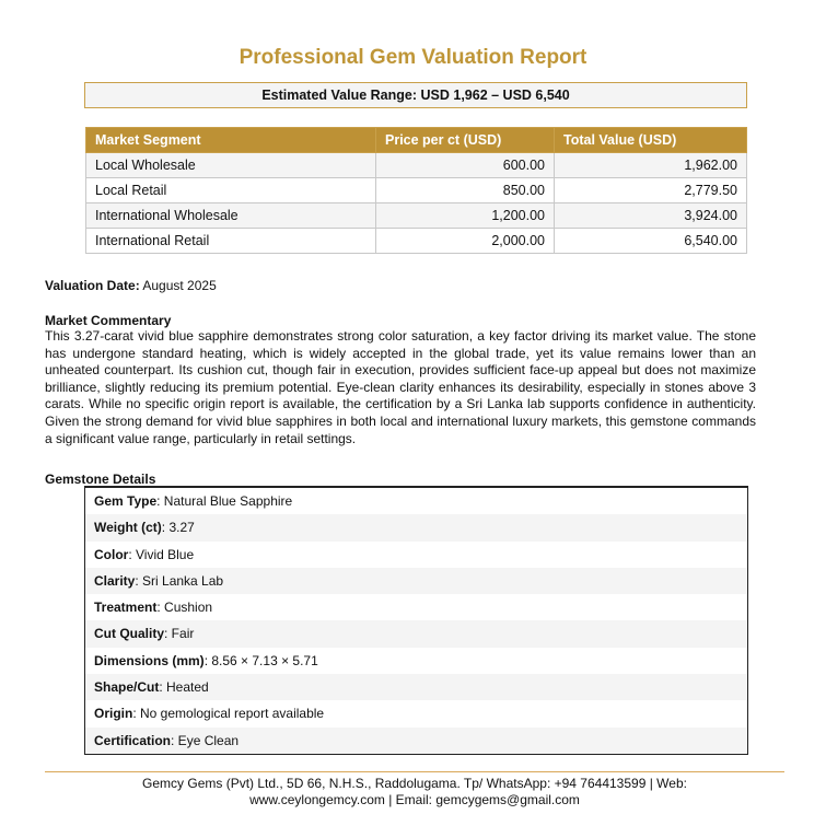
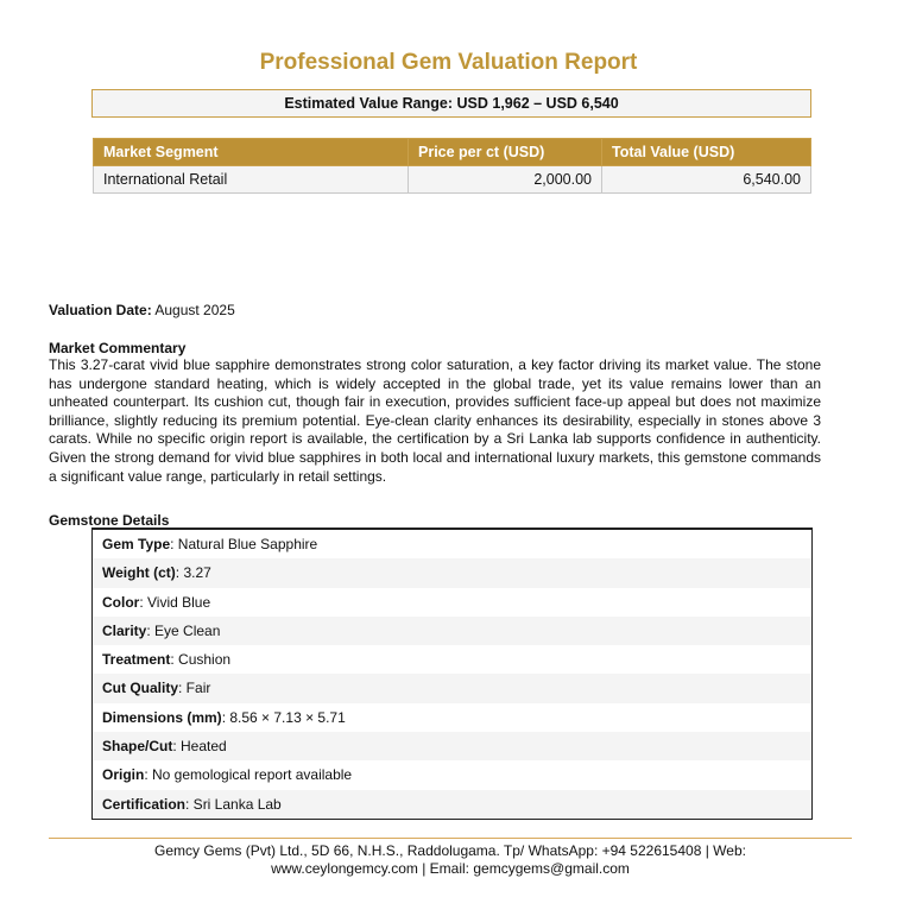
  Professional Gem Valuation Report
  Estimated Value Range: USD 1,962 – USD 6,540
  Market Segment	Price per ct (USD)	Total Value (USD)
- Local Wholesale	600.00	1,962.00
- Local Retail	850.00	2,779.50
- International Wholesale	1,200.00	3,924.00
  International Retail	2,000.00	6,540.00
  Valuation Date: August 2025
  Market Commentary
  This 3.27-carat vivid blue sapphire demonstrates strong color saturation, a key factor driving its market value. The stone has undergone standard heating, which is widely accepted in the global trade, yet its value remains lower than an unheated counterpart. Its cushion cut, though fair in execution, provides sufficient face-up appeal but does not maximize brilliance, slightly reducing its premium potential. Eye-clean clarity enhances its desirability, especially in stones above 3 carats. While no specific origin report is available, the certification by a Sri Lanka lab supports confidence in authenticity. Given the strong demand for vivid blue sapphires in both local and international luxury markets, this gemstone commands a significant value range, particularly in retail settings.
  Gemstone Details
  Gem Type: Natural Blue Sapphire
  Weight (ct): 3.27
  Color: Vivid Blue
- Clarity: Sri Lanka Lab
+ Clarity: Eye Clean
  Treatment: Cushion
  Cut Quality: Fair
  Dimensions (mm): 8.56 × 7.13 × 5.71
  Shape/Cut: Heated
  Origin: No gemological report available
- Certification: Eye Clean
+ Certification: Sri Lanka Lab
- Gemcy Gems (Pvt) Ltd., 5D 66, N.H.S., Raddolugama. Tp/ WhatsApp: +94 764413599 | Web:
+ Gemcy Gems (Pvt) Ltd., 5D 66, N.H.S., Raddolugama. Tp/ WhatsApp: +94 522615408 | Web:
  www.ceylongemcy.com | Email: gemcygems@gmail.com
